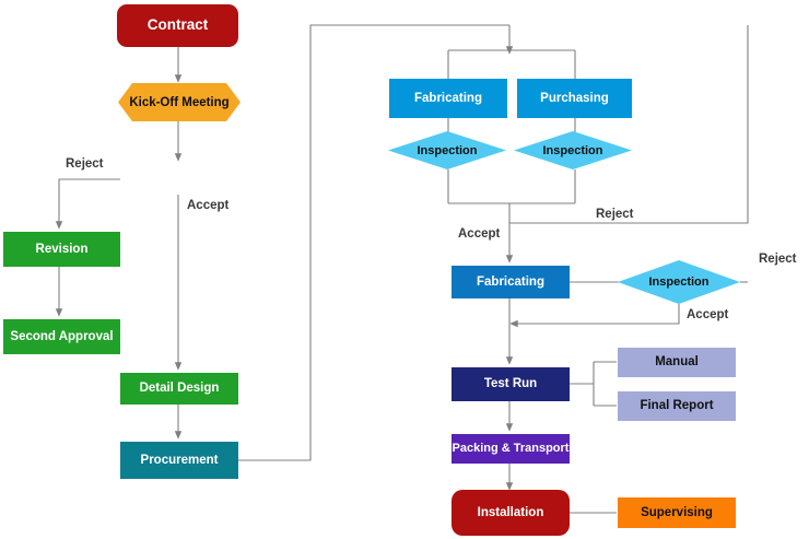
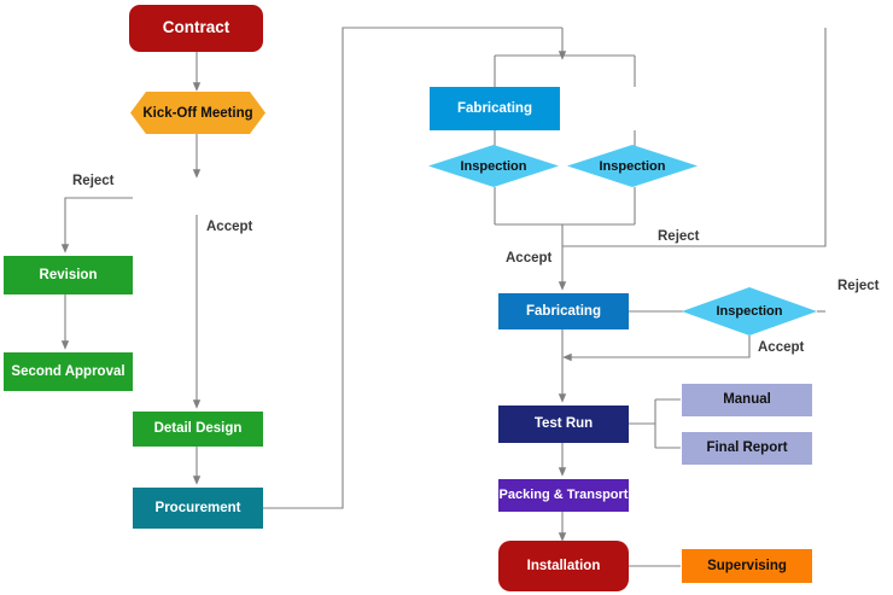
  Reject
  Accept
  Accept
  Reject
  Reject
  Accept
  Contract
  Kick-Off Meeting
  Revision
  Second Approval
  Detail Design
  Procurement
  Fabricating
- Purchasing
  Inspection
  Inspection
  Fabricating
  Inspection
  Test Run
  Manual
  Final Report
  Packing & Transport
  Installation
  Supervising
